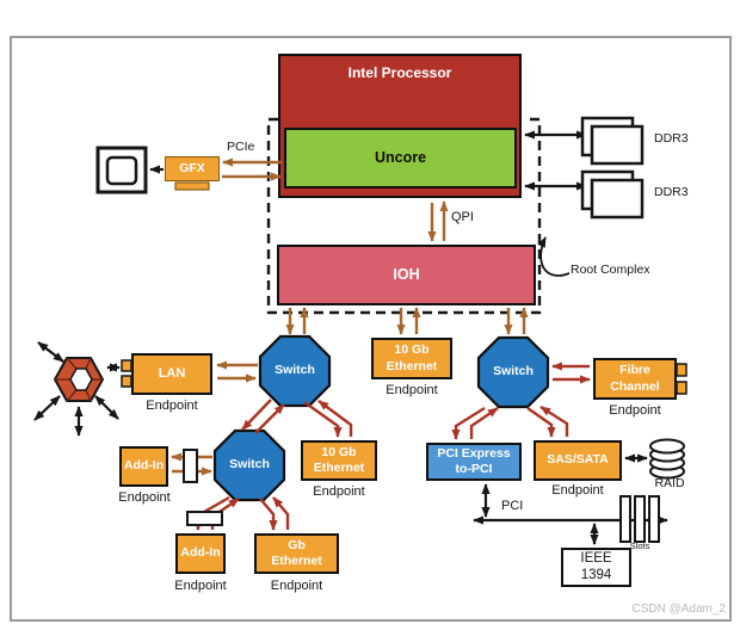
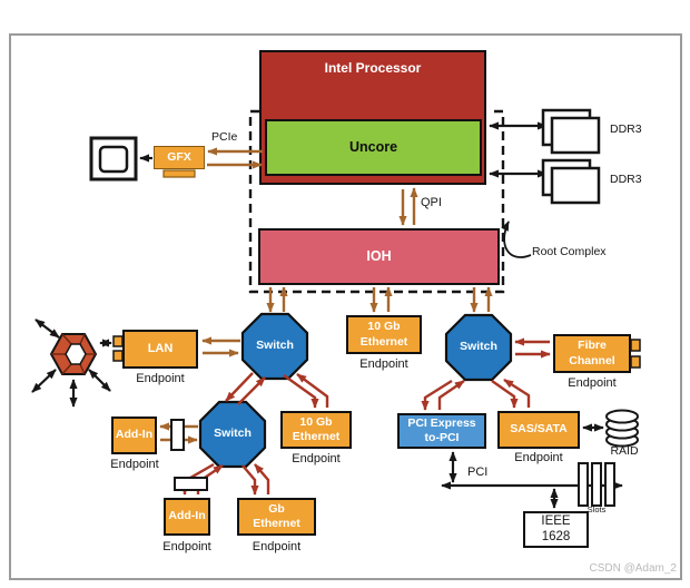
  Intel Processor
  Uncore
  GFX
  IOH
  LAN
  10 Gb
  Ethernet
  10 Gb
  Ethernet
  Gb
  Ethernet
  Add-In
  Add-In
  Fibre
  Channel
  PCI Express
  to-PCI
  SAS/SATA
  IEEE
- 1394
+ 1628
  Switch
  Switch
  Switch
  PCIe
  QPI
  Root Complex
  DDR3
  DDR3
  RAID
  PCI
  Slots
  Endpoint
  Endpoint
  Endpoint
  Endpoint
  Endpoint
  Endpoint
  Endpoint
  Endpoint
  CSDN @Adam_2
